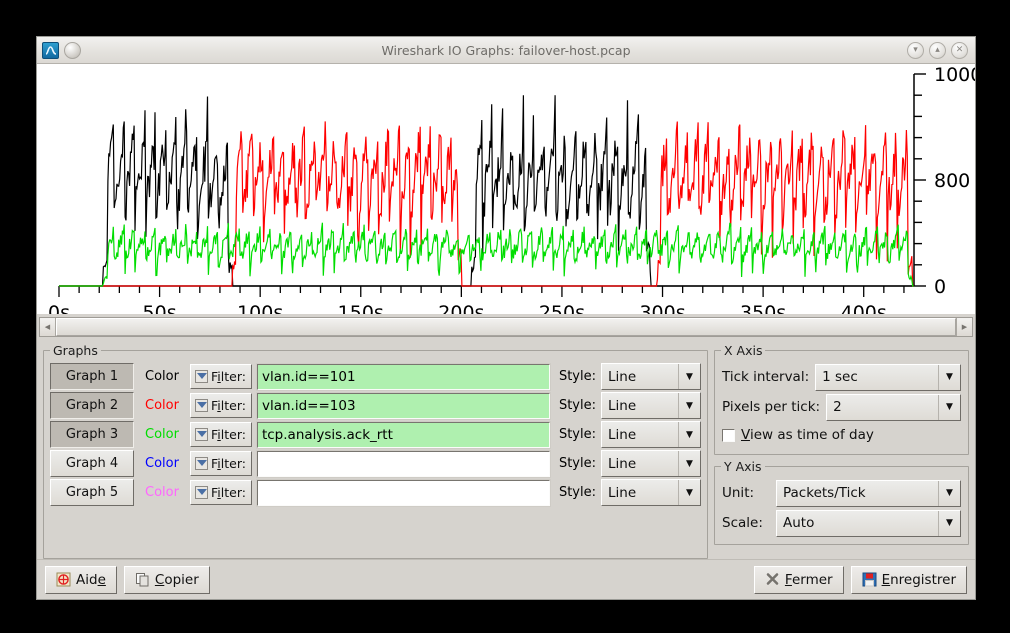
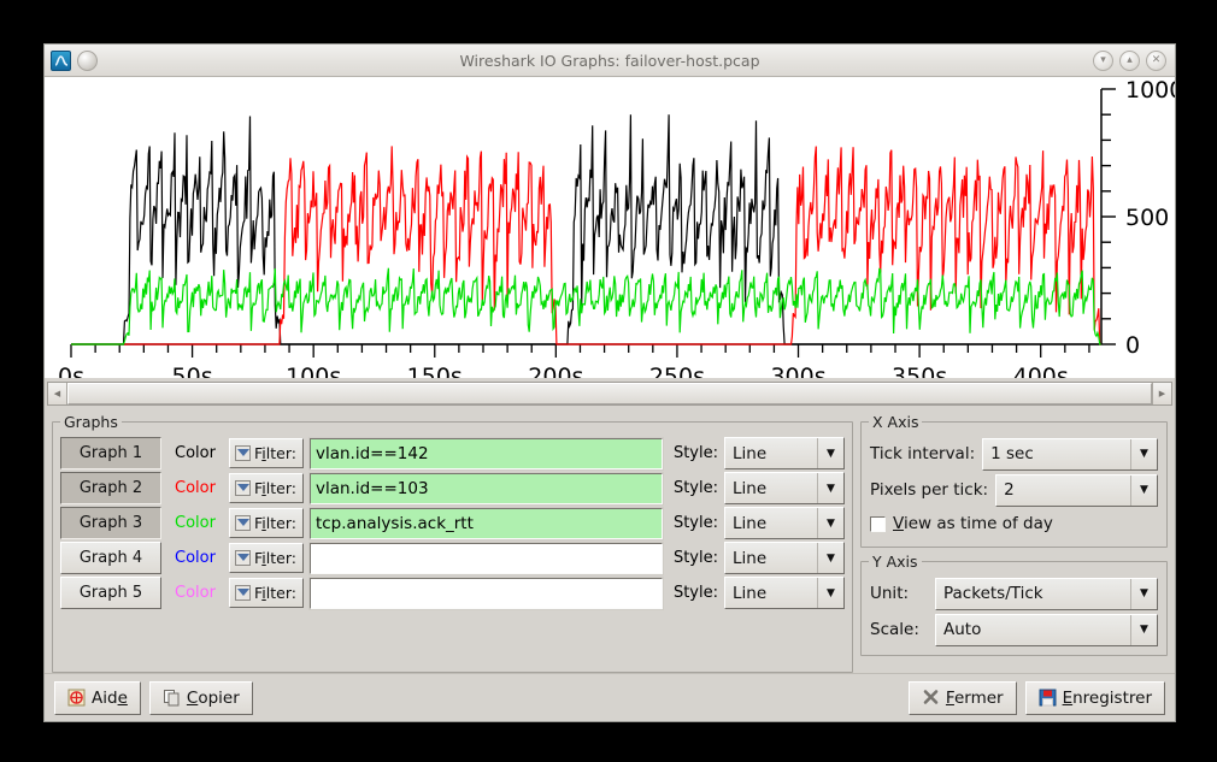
  Wireshark IO Graphs: failover-host.pcap
  ▾
  ▴
  ✕
  0
- 800
+ 500
  100
  0s
  50s
  100s
  150s
  200s
  250s
  300s
  350s
  400s
  ◀
  ▶
  Graphs
  Graph 1
  Color
  Filter:
- vlan.id==101
+ vlan.id==142
  Style:
  Line
  ▼
  Graph 2
  Color
  Filter:
  vlan.id==103
  Style:
  Line
  ▼
  Graph 3
  Color
  Filter:
  tcp.analysis.ack_rtt
  Style:
  Line
  ▼
  Graph 4
  Color
  Filter:
  Style:
  Line
  ▼
  Graph 5
  Color
  Filter:
  Style:
  Line
  ▼
  X Axis
  Tick interval:
  1 sec
  ▼
  Pixels per tick:
  2
  ▼
  View as time of day
  Y Axis
  Unit:
  Packets/Tick
  ▼
  Scale:
  Auto
  ▼
  Aide
  Copier
  Fermer
  Enregistrer
